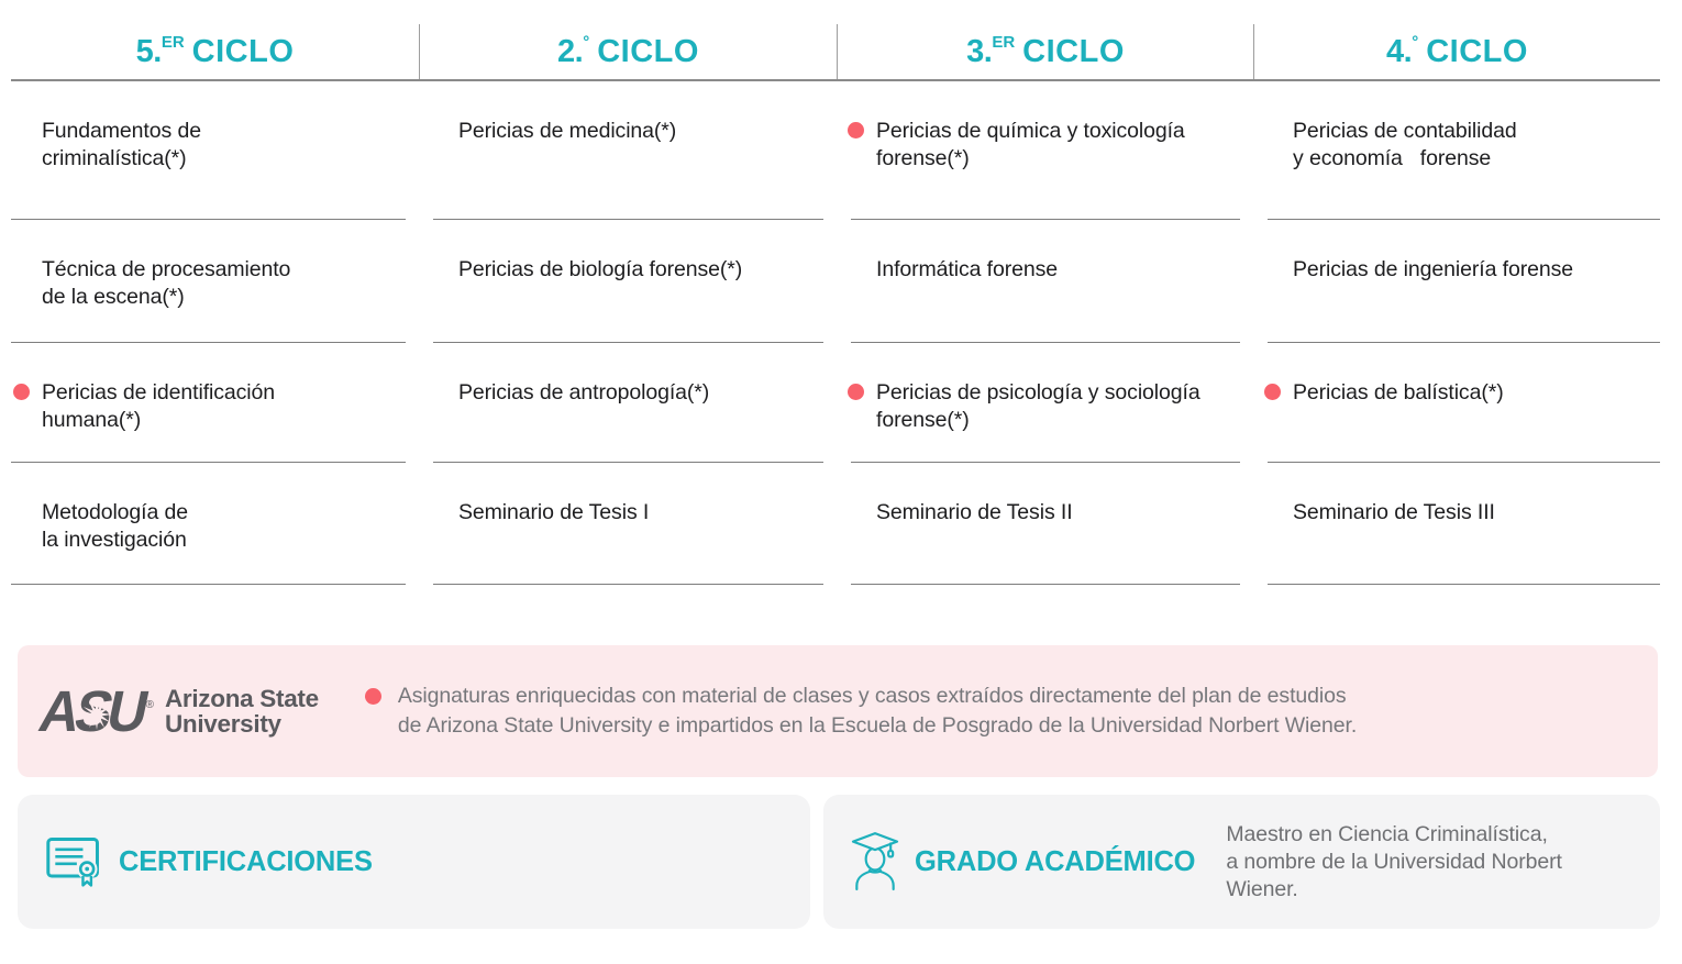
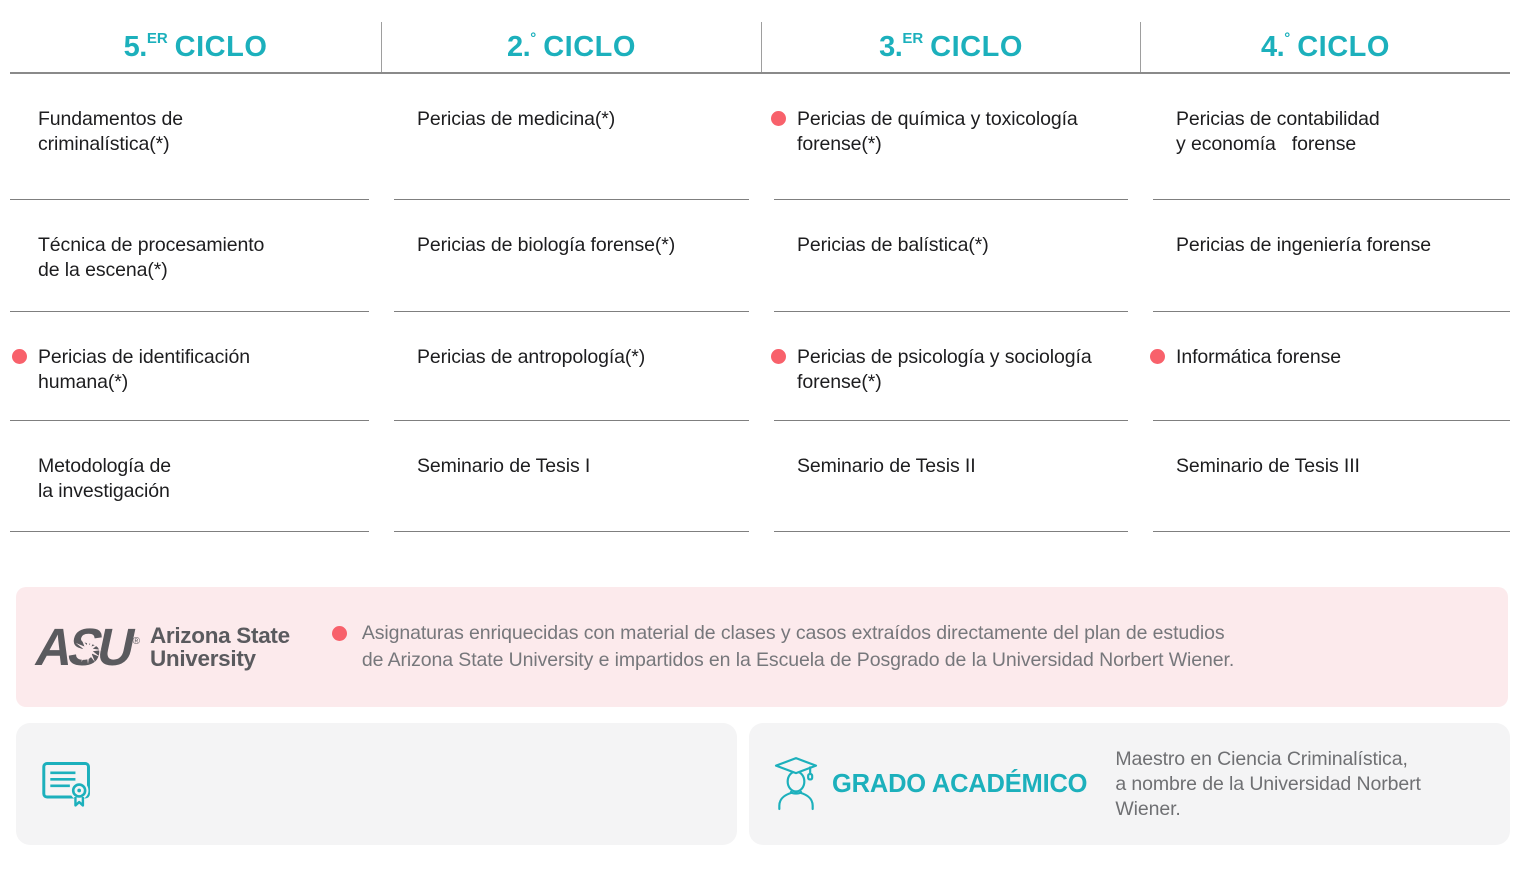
  5.
  ER
  CICLO
  2.
  °
  CICLO
  3.
  ER
  CICLO
  4.
  °
  CICLO
  Fundamentos de
  criminalística(*)
  Pericias de medicina(*)
  Pericias de química y toxicología
  forense(*)
  Pericias de contabilidad
  y economía forense
  Técnica de procesamiento
  de la escena(*)
  Pericias de biología forense(*)
- Informática forense
+ Pericias de balística(*)
  Pericias de ingeniería forense
  Pericias de identificación
  humana(*)
  Pericias de antropología(*)
  Pericias de psicología y sociología
  forense(*)
- Pericias de balística(*)
+ Informática forense
  Metodología de
  la investigación
  Seminario de Tesis I
  Seminario de Tesis II
  Seminario de Tesis III
  Arizona State
  University
  Asignaturas enriquecidas con material de clases y casos extraídos directamente del plan de estudios
  de Arizona State University e impartidos en la Escuela de Posgrado de la Universidad Norbert Wiener.
- CERTIFICACIONES
  GRADO ACADÉMICO
  Maestro en Ciencia Criminalística,
  a nombre de la Universidad Norbert
  Wiener.
